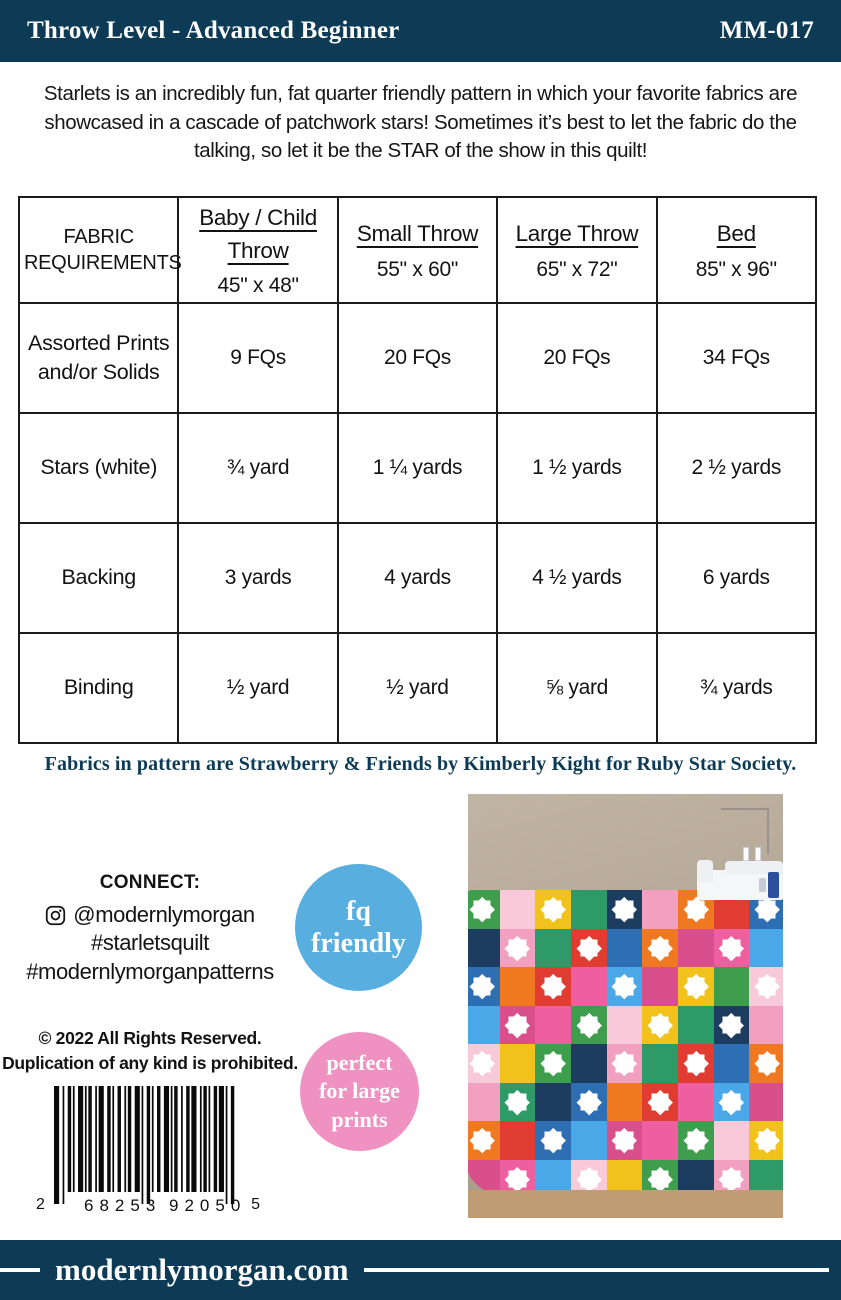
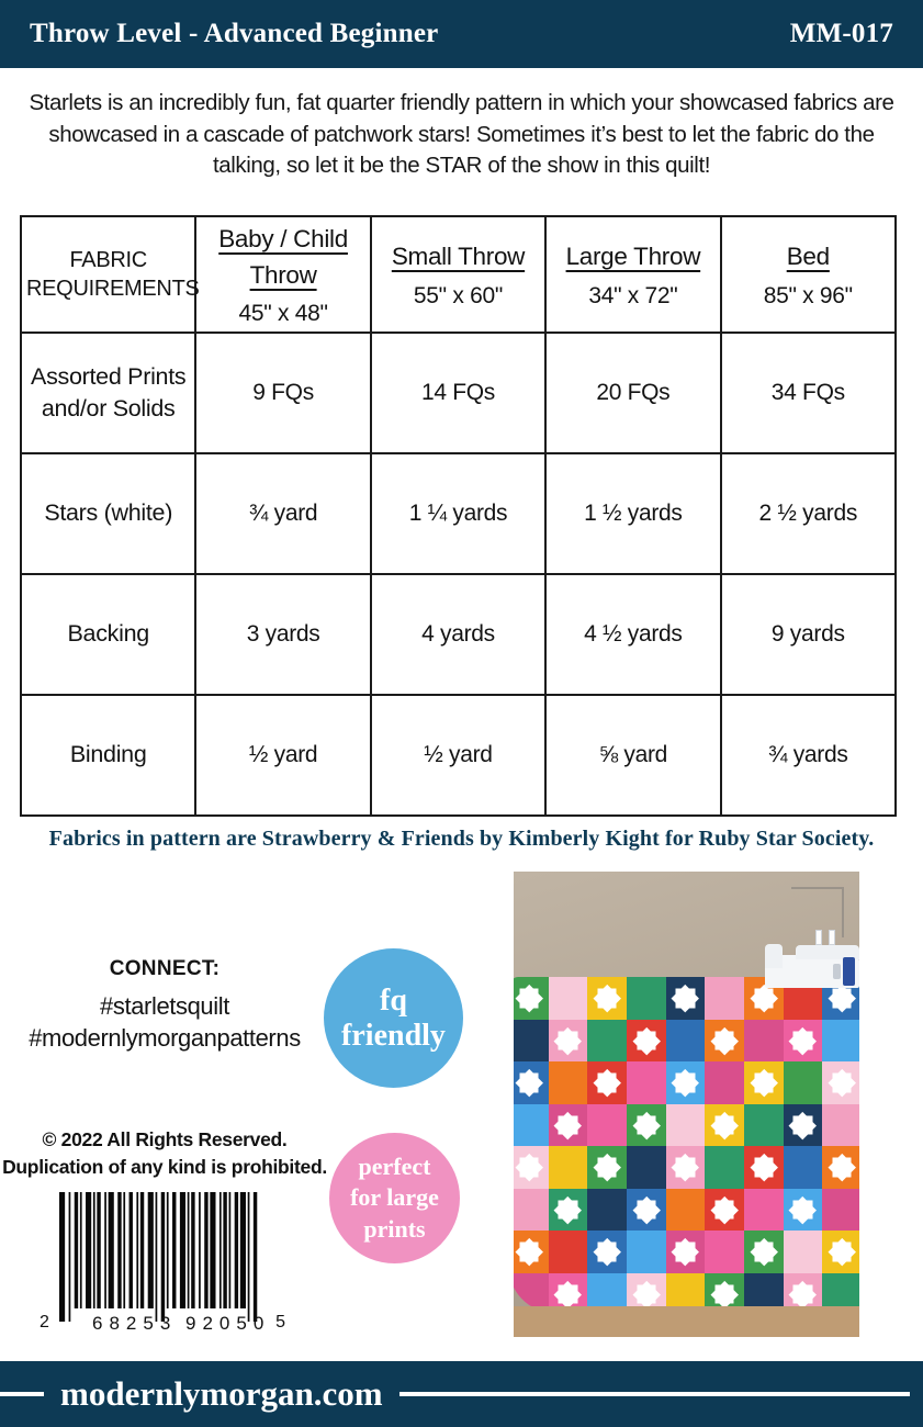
  Throw Level - Advanced Beginner
  MM-017
- Starlets is an incredibly fun, fat quarter friendly pattern in which your favorite fabrics are showcased in a cascade of patchwork stars! Sometimes it’s best to let the fabric do the talking, so let it be the STAR of the show in this quilt!
+ Starlets is an incredibly fun, fat quarter friendly pattern in which your showcased fabrics are showcased in a cascade of patchwork stars! Sometimes it’s best to let the fabric do the talking, so let it be the STAR of the show in this quilt!
- FABRIC REQUIREMENTS	Baby / Child Throw45" x 48"	Small Throw55" x 60"	Large Throw65" x 72"	Bed85" x 96"
+ FABRIC REQUIREMENTS	Baby / Child Throw45" x 48"	Small Throw55" x 60"	Large Throw34" x 72"	Bed85" x 96"
- Assorted Prints and/or Solids	9 FQs	20 FQs	20 FQs	34 FQs
+ Assorted Prints and/or Solids	9 FQs	14 FQs	20 FQs	34 FQs
  Stars (white)	¾ yard	1 ¼ yards	1 ½ yards	2 ½ yards
- Backing	3 yards	4 yards	4 ½ yards	6 yards
+ Backing	3 yards	4 yards	4 ½ yards	9 yards
  Binding	½ yard	½ yard	⅝ yard	¾ yards
  Fabrics in pattern are Strawberry & Friends by Kimberly Kight for Ruby Star Society.
  CONNECT:
- @modernlymorgan
  #starletsquilt
  #modernlymorganpatterns
  © 2022 All Rights Reserved.
  Duplication of any kind is prohibited.
  2
  68253
  92050
  5
  fq
  friendly
  perfect
  for large
  prints
  modernlymorgan.com
